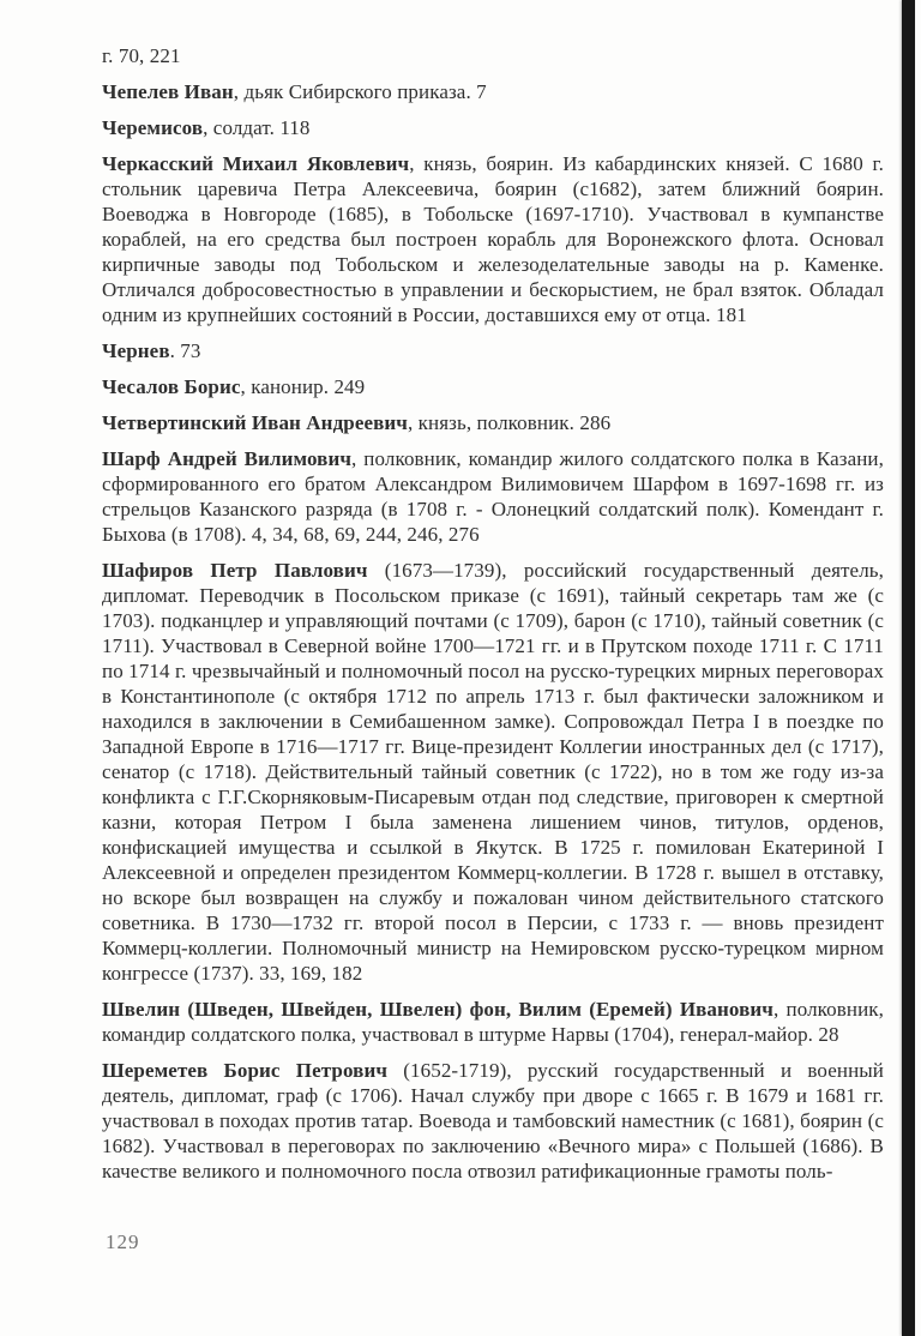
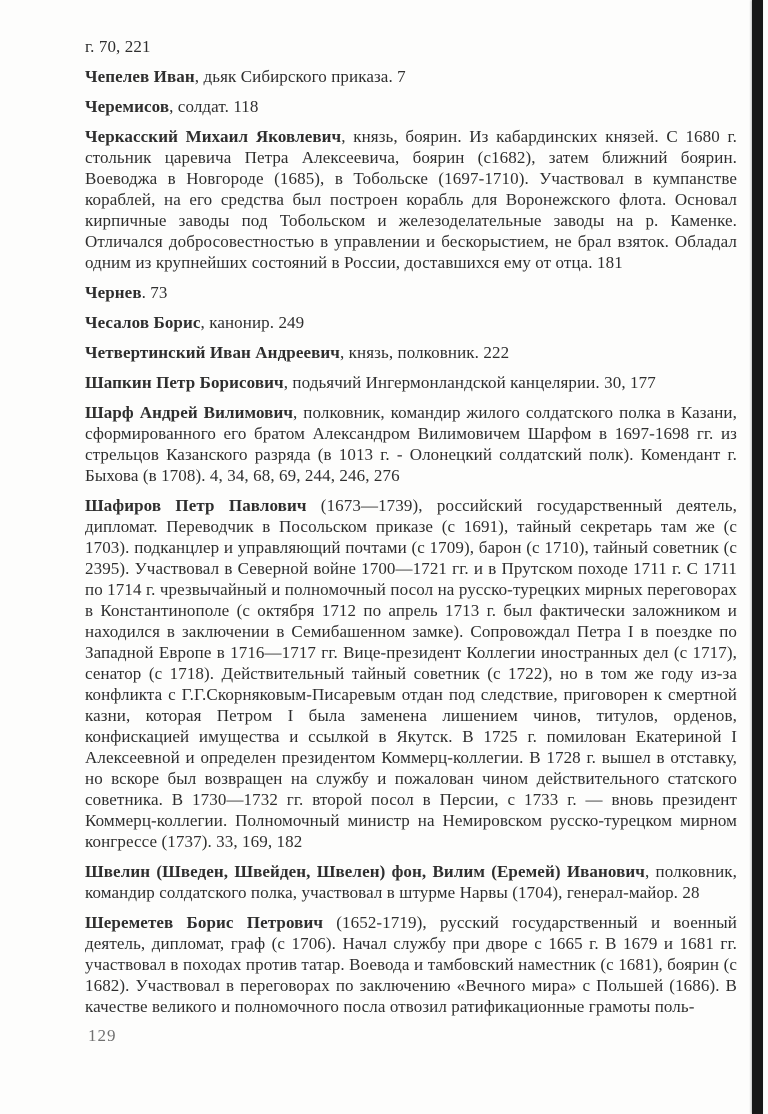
  г. 70, 221
  Чепелев Иван, дьяк Сибирского приказа. 7
  Черемисов, солдат. 118
  Черкасский Михаил Яковлевич, князь, боярин. Из кабардинских князей. С 1680 г. стольник царевича Петра Алексеевича, боярин (с1682), затем ближний боярин. Воеводжа в Новгороде (1685), в Тобольске (1697-1710). Участвовал в кумпанстве кораблей, на его средства был построен корабль для Воронежского флота. Основал кирпичные заводы под Тобольском и железоделательные заводы на р. Каменке. Отличался добросовестностью в управлении и бескорыстием, не брал взяток. Обладал одним из крупнейших состояний в России, доставшихся ему от отца. 181
  Чернев. 73
  Чесалов Борис, канонир. 249
- Четвертинский Иван Андреевич, князь, полковник. 286
+ Четвертинский Иван Андреевич, князь, полковник. 222
+ Шапкин Петр Борисович, подьячий Ингермонландской канцелярии. 30, 177
- Шарф Андрей Вилимович, полковник, командир жилого солдатского полка в Казани, сформированного его братом Александром Вилимовичем Шарфом в 1697-1698 гг. из стрельцов Казанского разряда (в 1708 г. - Олонецкий солдатский полк). Комендант г. Быхова (в 1708). 4, 34, 68, 69, 244, 246, 276
+ Шарф Андрей Вилимович, полковник, командир жилого солдатского полка в Казани, сформированного его братом Александром Вилимовичем Шарфом в 1697-1698 гг. из стрельцов Казанского разряда (в 1013 г. - Олонецкий солдатский полк). Комендант г. Быхова (в 1708). 4, 34, 68, 69, 244, 246, 276
- Шафиров Петр Павлович (1673—1739), российский государственный деятель, дипломат. Переводчик в Посольском приказе (с 1691), тайный секретарь там же (с 1703). подканцлер и управляющий почтами (с 1709), барон (с 1710), тайный советник (с 1711). Участвовал в Северной войне 1700—1721 гг. и в Прутском походе 1711 г. С 1711 по 1714 г. чрезвычайный и полномочный посол на русско-турецких мирных переговорах в Константинополе (с октября 1712 по апрель 1713 г. был фактически заложником и находился в заключении в Семибашенном замке). Сопровождал Петра I в поездке по Западной Европе в 1716—1717 гг. Вице-президент Коллегии иностранных дел (с 1717), сенатор (с 1718). Действительный тайный советник (с 1722), но в том же году из-за конфликта с Г.Г.Скорняковым-Писаревым отдан под следствие, приговорен к смертной казни, которая Петром I была заменена лишением чинов, титулов, орденов, конфискацией имущества и ссылкой в Якутск. В 1725 г. помилован Екатериной I Алексеевной и определен президентом Коммерц-коллегии. В 1728 г. вышел в отставку, но вскоре был возвращен на службу и пожалован чином действительного статского советника. В 1730—1732 гг. второй посол в Персии, с 1733 г. — вновь президент Коммерц-коллегии. Полномочный министр на Немировском русско-турецком мирном конгрессе (1737). 33, 169, 182
+ Шафиров Петр Павлович (1673—1739), российский государственный деятель, дипломат. Переводчик в Посольском приказе (с 1691), тайный секретарь там же (с 1703). подканцлер и управляющий почтами (с 1709), барон (с 1710), тайный советник (с 2395). Участвовал в Северной войне 1700—1721 гг. и в Прутском походе 1711 г. С 1711 по 1714 г. чрезвычайный и полномочный посол на русско-турецких мирных переговорах в Константинополе (с октября 1712 по апрель 1713 г. был фактически заложником и находился в заключении в Семибашенном замке). Сопровождал Петра I в поездке по Западной Европе в 1716—1717 гг. Вице-президент Коллегии иностранных дел (с 1717), сенатор (с 1718). Действительный тайный советник (с 1722), но в том же году из-за конфликта с Г.Г.Скорняковым-Писаревым отдан под следствие, приговорен к смертной казни, которая Петром I была заменена лишением чинов, титулов, орденов, конфискацией имущества и ссылкой в Якутск. В 1725 г. помилован Екатериной I Алексеевной и определен президентом Коммерц-коллегии. В 1728 г. вышел в отставку, но вскоре был возвращен на службу и пожалован чином действительного статского советника. В 1730—1732 гг. второй посол в Персии, с 1733 г. — вновь президент Коммерц-коллегии. Полномочный министр на Немировском русско-турецком мирном конгрессе (1737). 33, 169, 182
  Швелин (Шведен, Швейден, Швелен) фон, Вилим (Еремей) Иванович, полковник, командир солдатского полка, участвовал в штурме Нарвы (1704), генерал-майор. 28
  Шереметев Борис Петрович (1652-1719), русский государственный и военный деятель, дипломат, граф (с 1706). Начал службу при дворе с 1665 г. В 1679 и 1681 гг. участвовал в походах против татар. Воевода и тамбовский наместник (с 1681), боярин (с 1682). Участвовал в переговорах по заключению «Вечного мира» с Польшей (1686). В качестве великого и полномочного посла отвозил ратификационные грамоты поль-
  129
